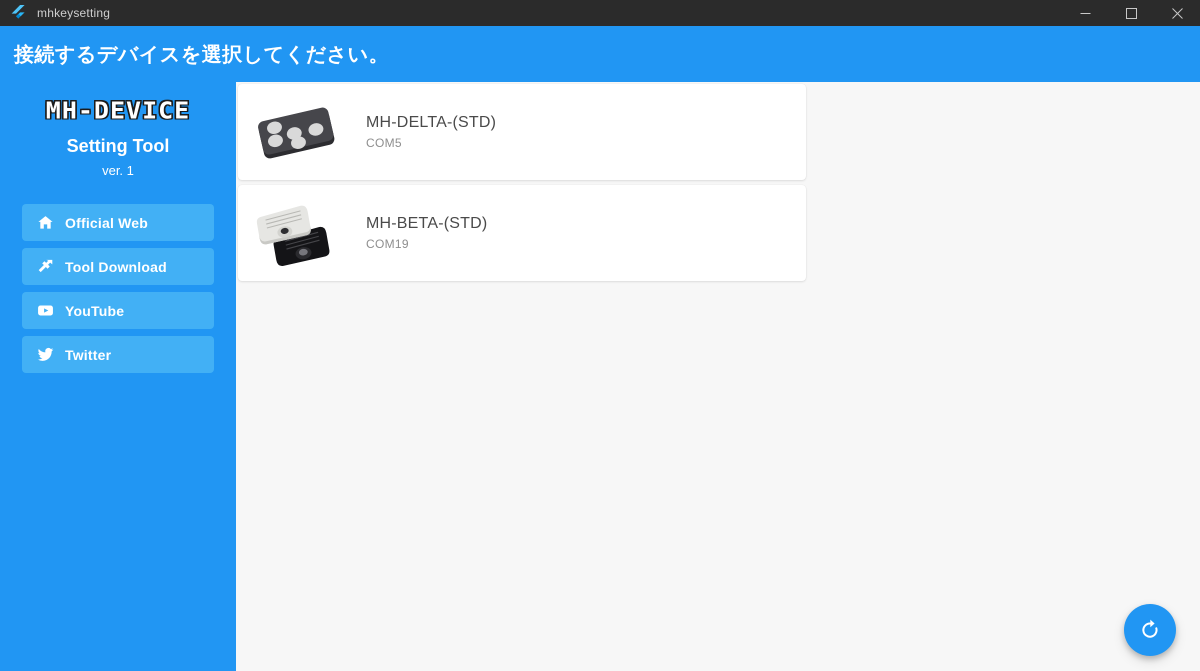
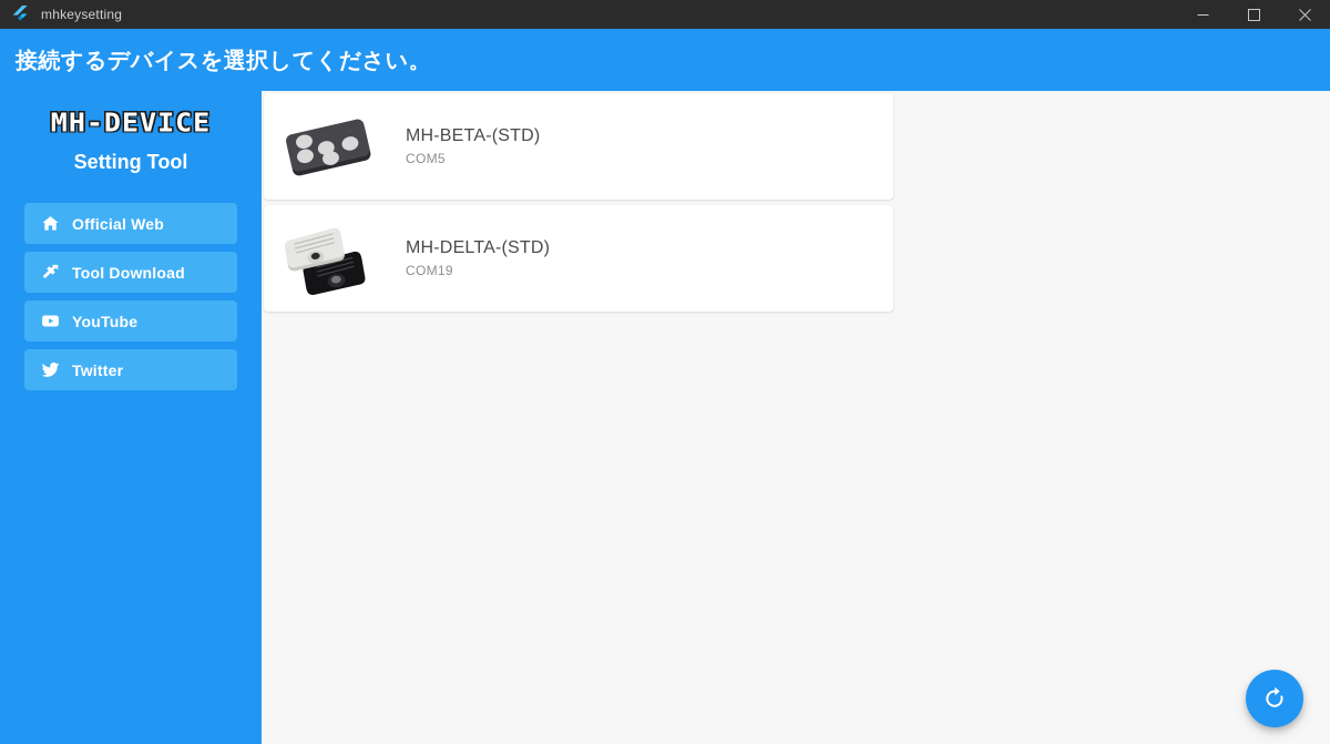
  mhkeysetting
  接続するデバイスを選択してください。
  MH-DEVICE
  Setting Tool
- ver. 1
  Official Web
  Tool Download
  YouTube
  Twitter
- MH-DELTA-(STD)
+ MH-BETA-(STD)
  COM5
- MH-BETA-(STD)
+ MH-DELTA-(STD)
  COM19
